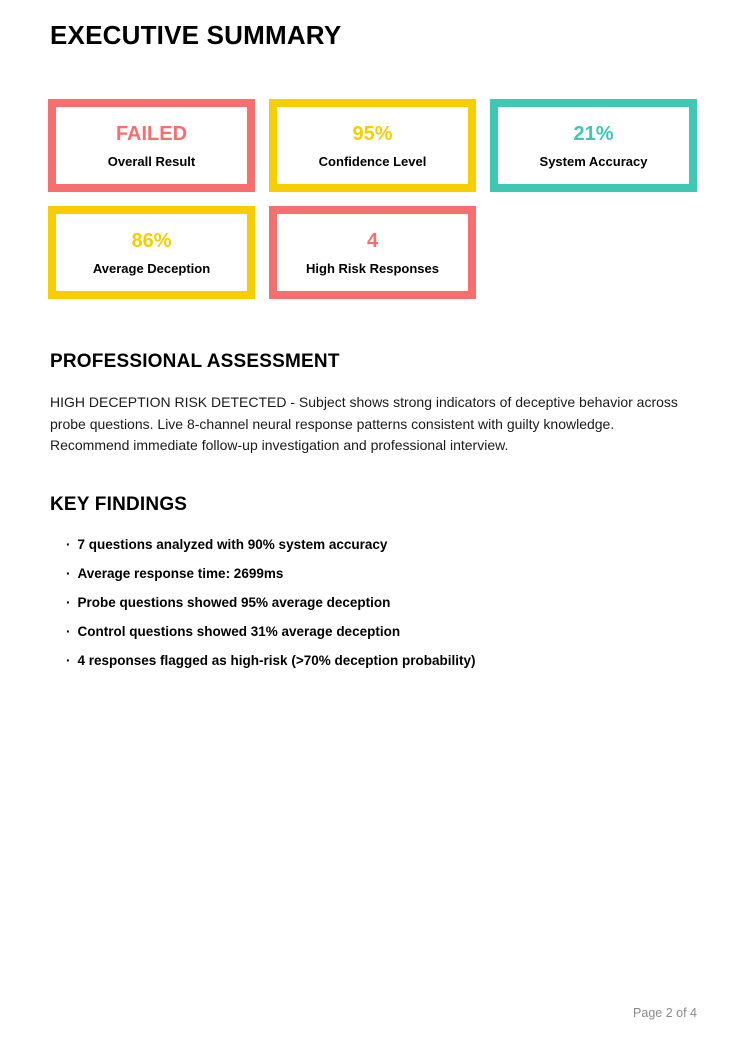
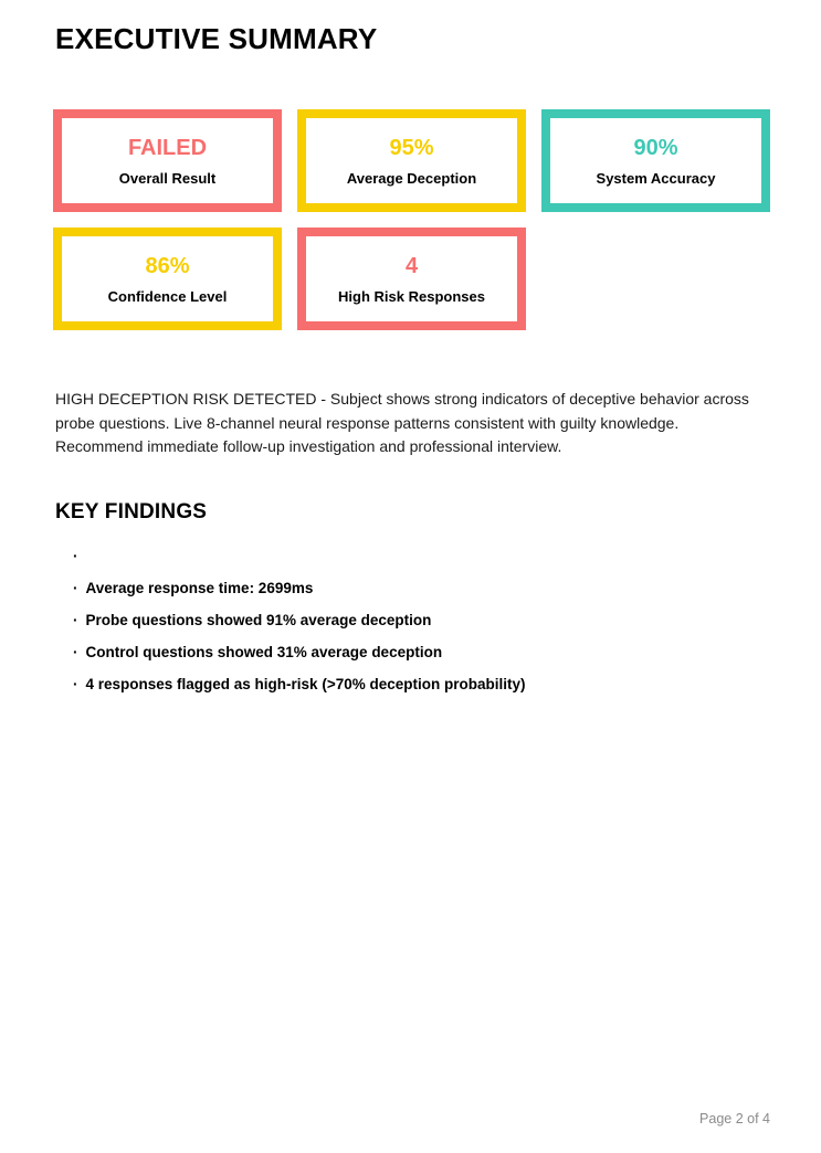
  EXECUTIVE SUMMARY
  FAILED
  Overall Result
  95%
- Confidence Level
+ Average Deception
- 21%
+ 90%
  System Accuracy
  86%
- Average Deception
+ Confidence Level
  4
  High Risk Responses
- PROFESSIONAL ASSESSMENT
  HIGH DECEPTION RISK DETECTED - Subject shows strong indicators of deceptive behavior across probe questions. Live 8-channel neural response patterns consistent with guilty knowledge. Recommend immediate follow-up investigation and professional interview.
  KEY FINDINGS
  ·
- 7 questions analyzed with 90% system accuracy
  ·
  Average response time: 2699ms
  ·
- Probe questions showed 95% average deception
+ Probe questions showed 91% average deception
  ·
  Control questions showed 31% average deception
  ·
  4 responses flagged as high-risk (>70% deception probability)
  Page 2 of 4
